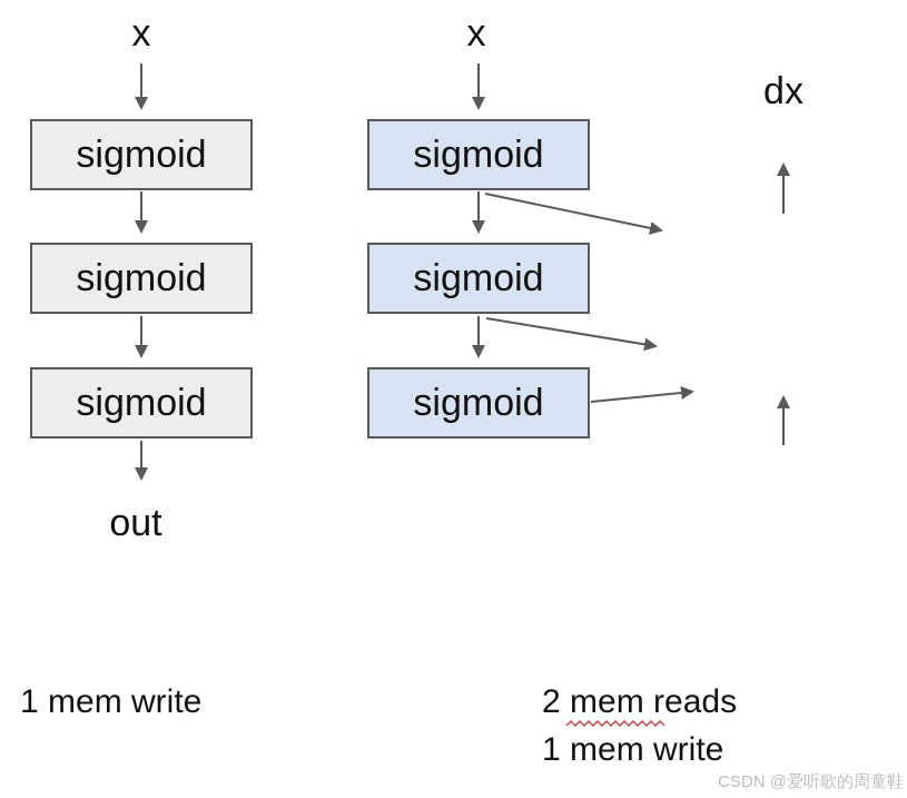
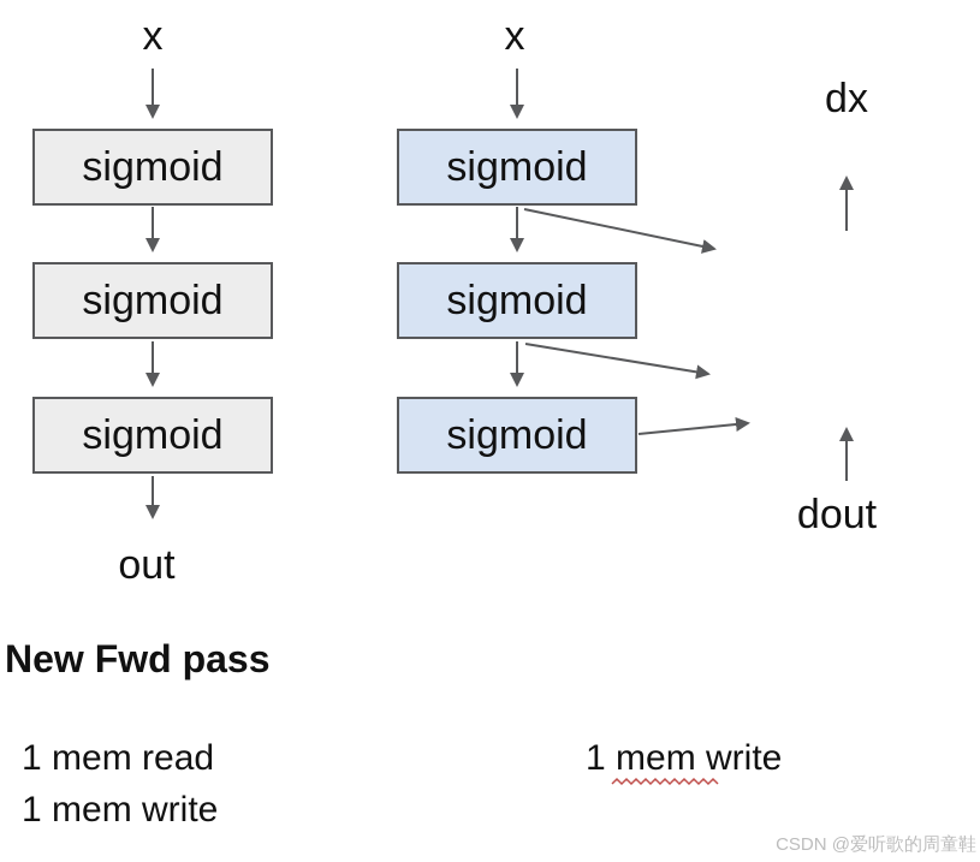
  x
  sigmoid
  sigmoid
  sigmoid
  out
  x
  sigmoid
  sigmoid
  sigmoid
  dx
+ dout
+ New Fwd pass
+ 1 mem read
  1 mem write
- 2 mem reads
  1 mem write
  CSDN @爱听歌的周童鞋
